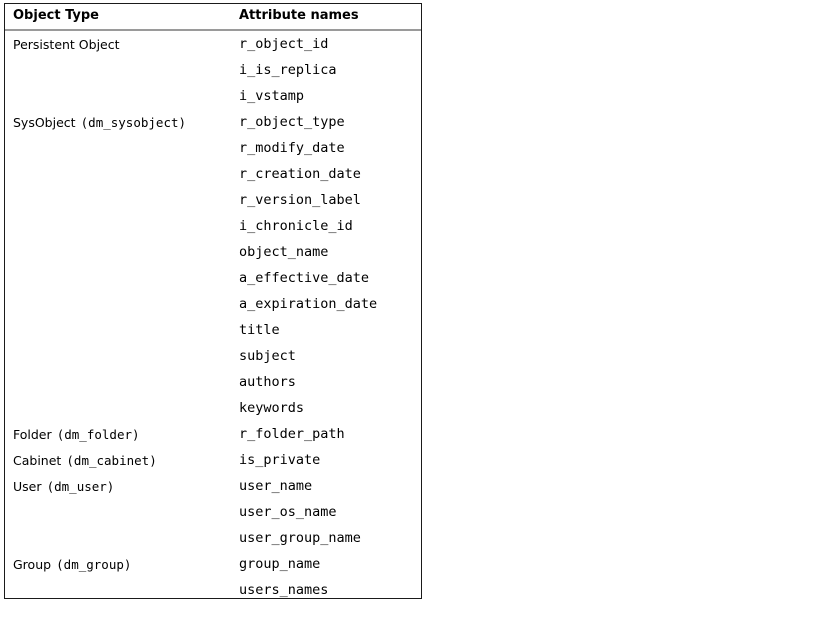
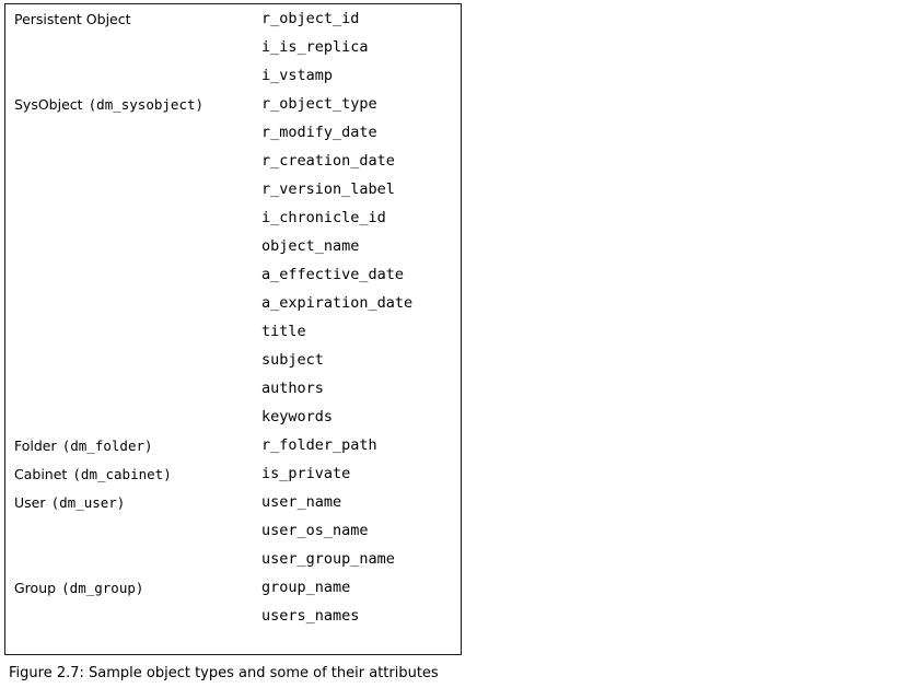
- Object Type
- Attribute names
  Persistent Object
  SysObject (dm_sysobject)
  Folder (dm_folder)
  Cabinet (dm_cabinet)
  User (dm_user)
  Group (dm_group)
  r_object_id
  i_is_replica
  i_vstamp
  r_object_type
  r_modify_date
  r_creation_date
  r_version_label
  i_chronicle_id
  object_name
  a_effective_date
  a_expiration_date
  title
  subject
  authors
  keywords
  r_folder_path
  is_private
  user_name
  user_os_name
  user_group_name
  group_name
  users_names
+ Figure 2.7: Sample object types and some of their attributes
